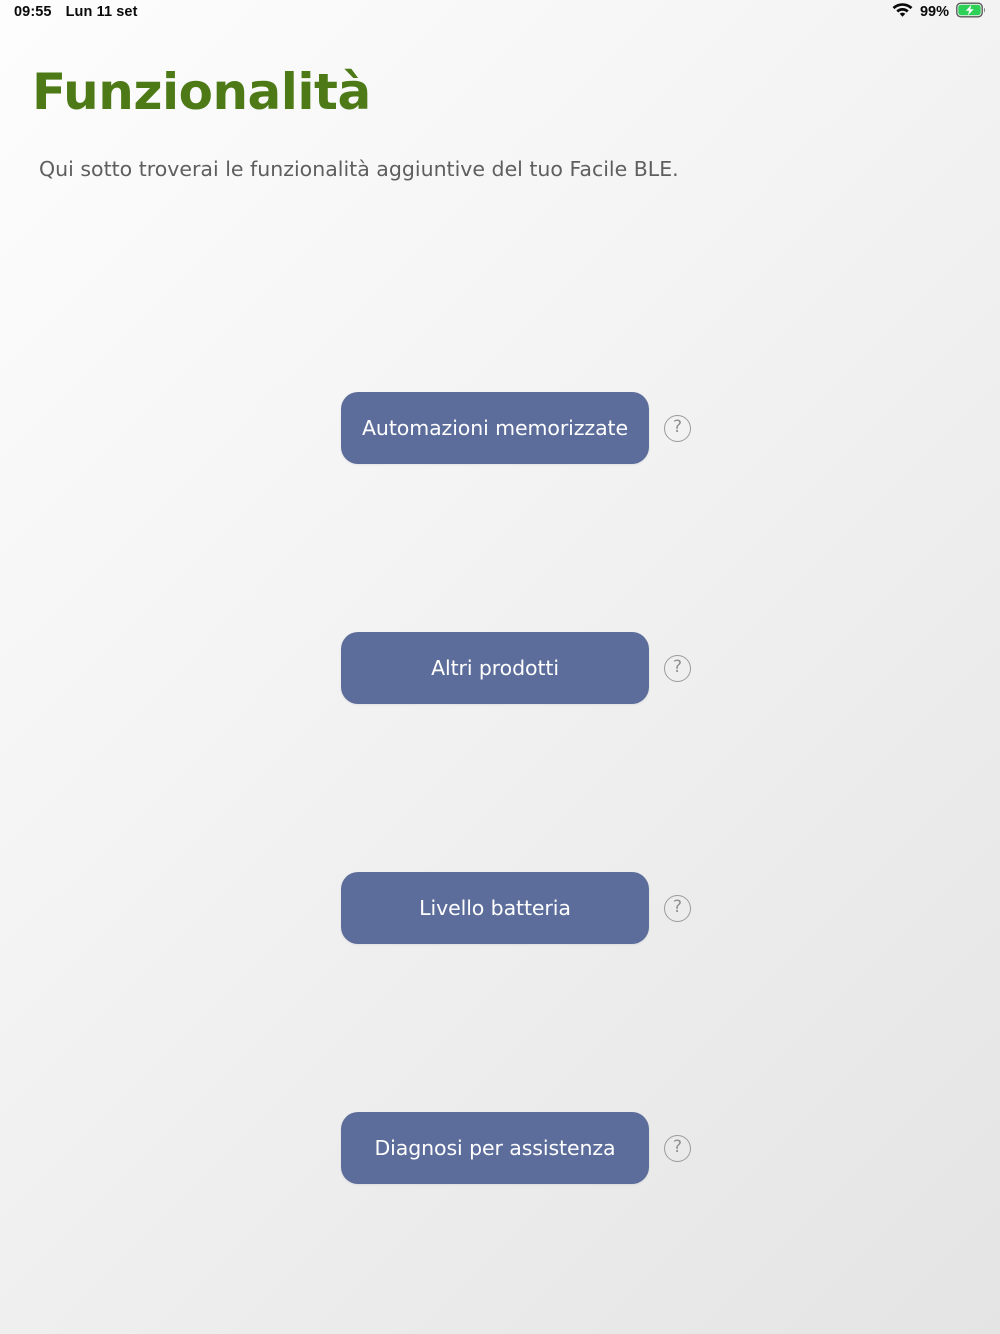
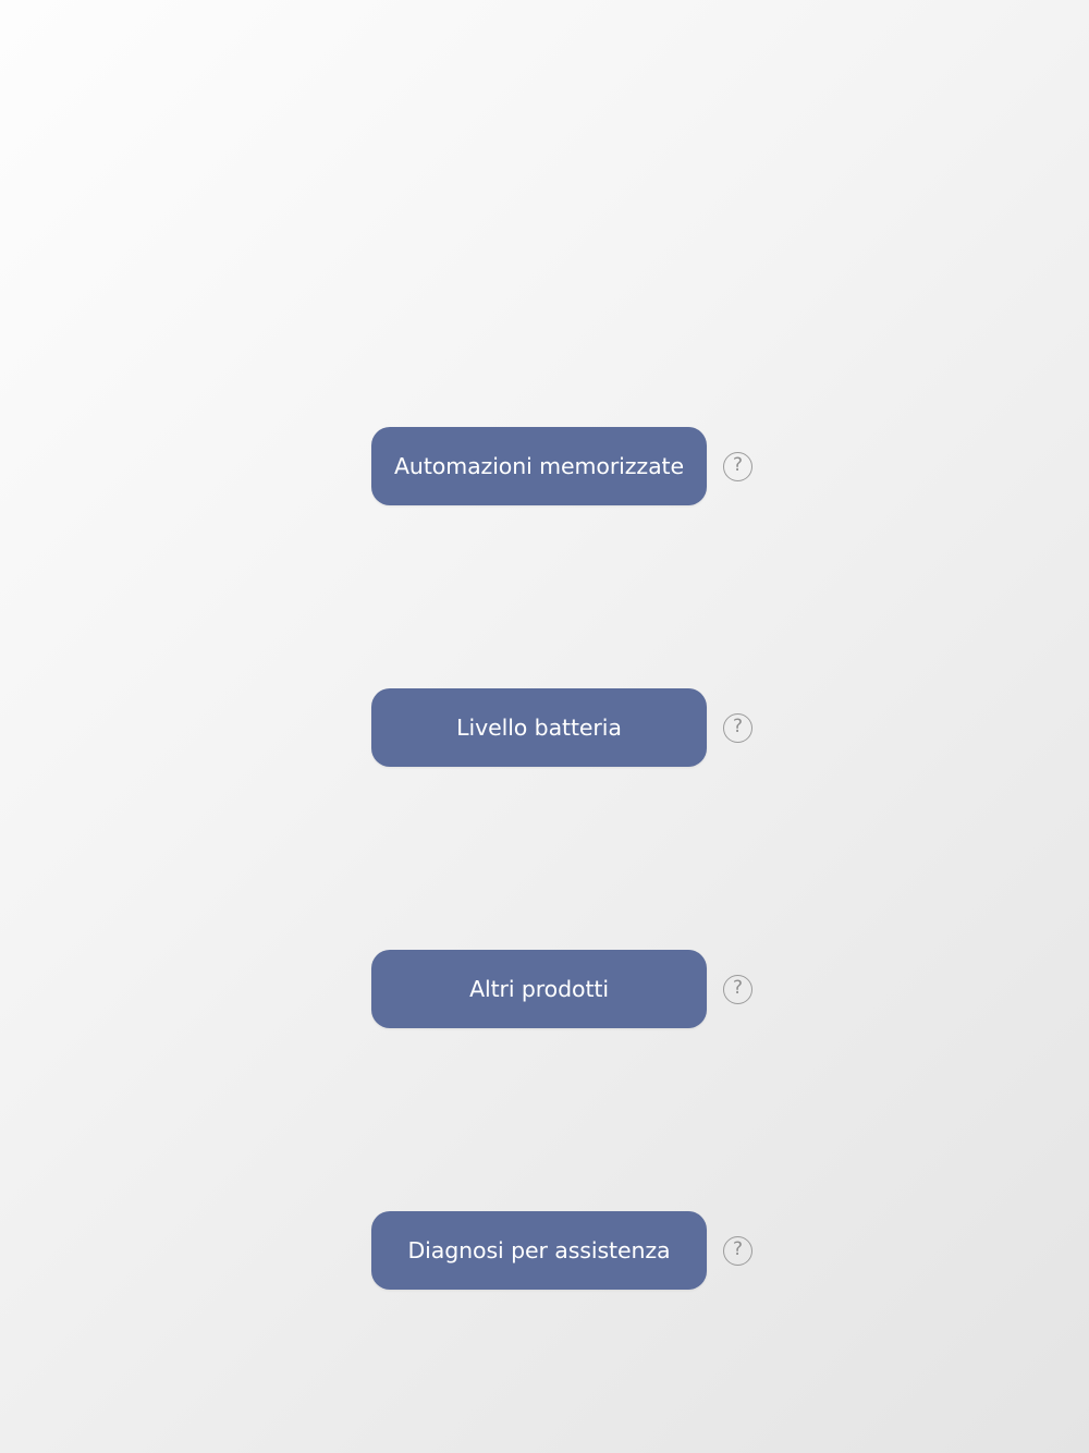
- 09:55
- Lun 11 set
- 99%
- Funzionalità
- Qui sotto troverai le funzionalità aggiuntive del tuo Facile BLE.
  Automazioni memorizzate
  ?
- Altri prodotti
+ Livello batteria
  ?
- Livello batteria
+ Altri prodotti
  ?
  Diagnosi per assistenza
  ?
